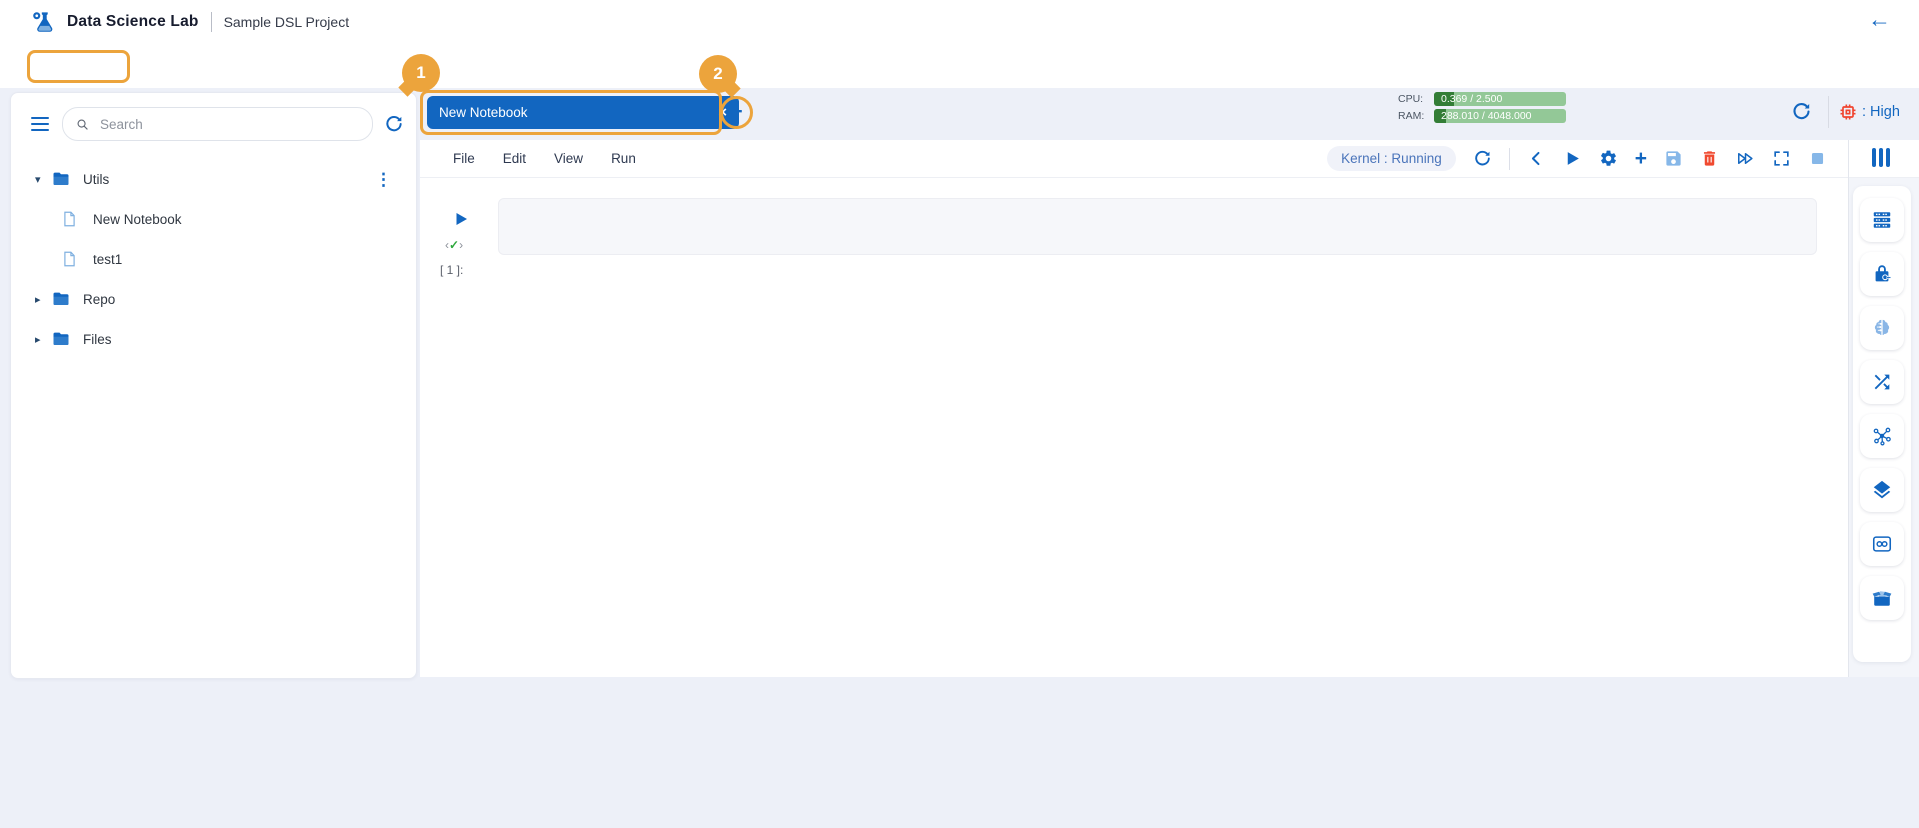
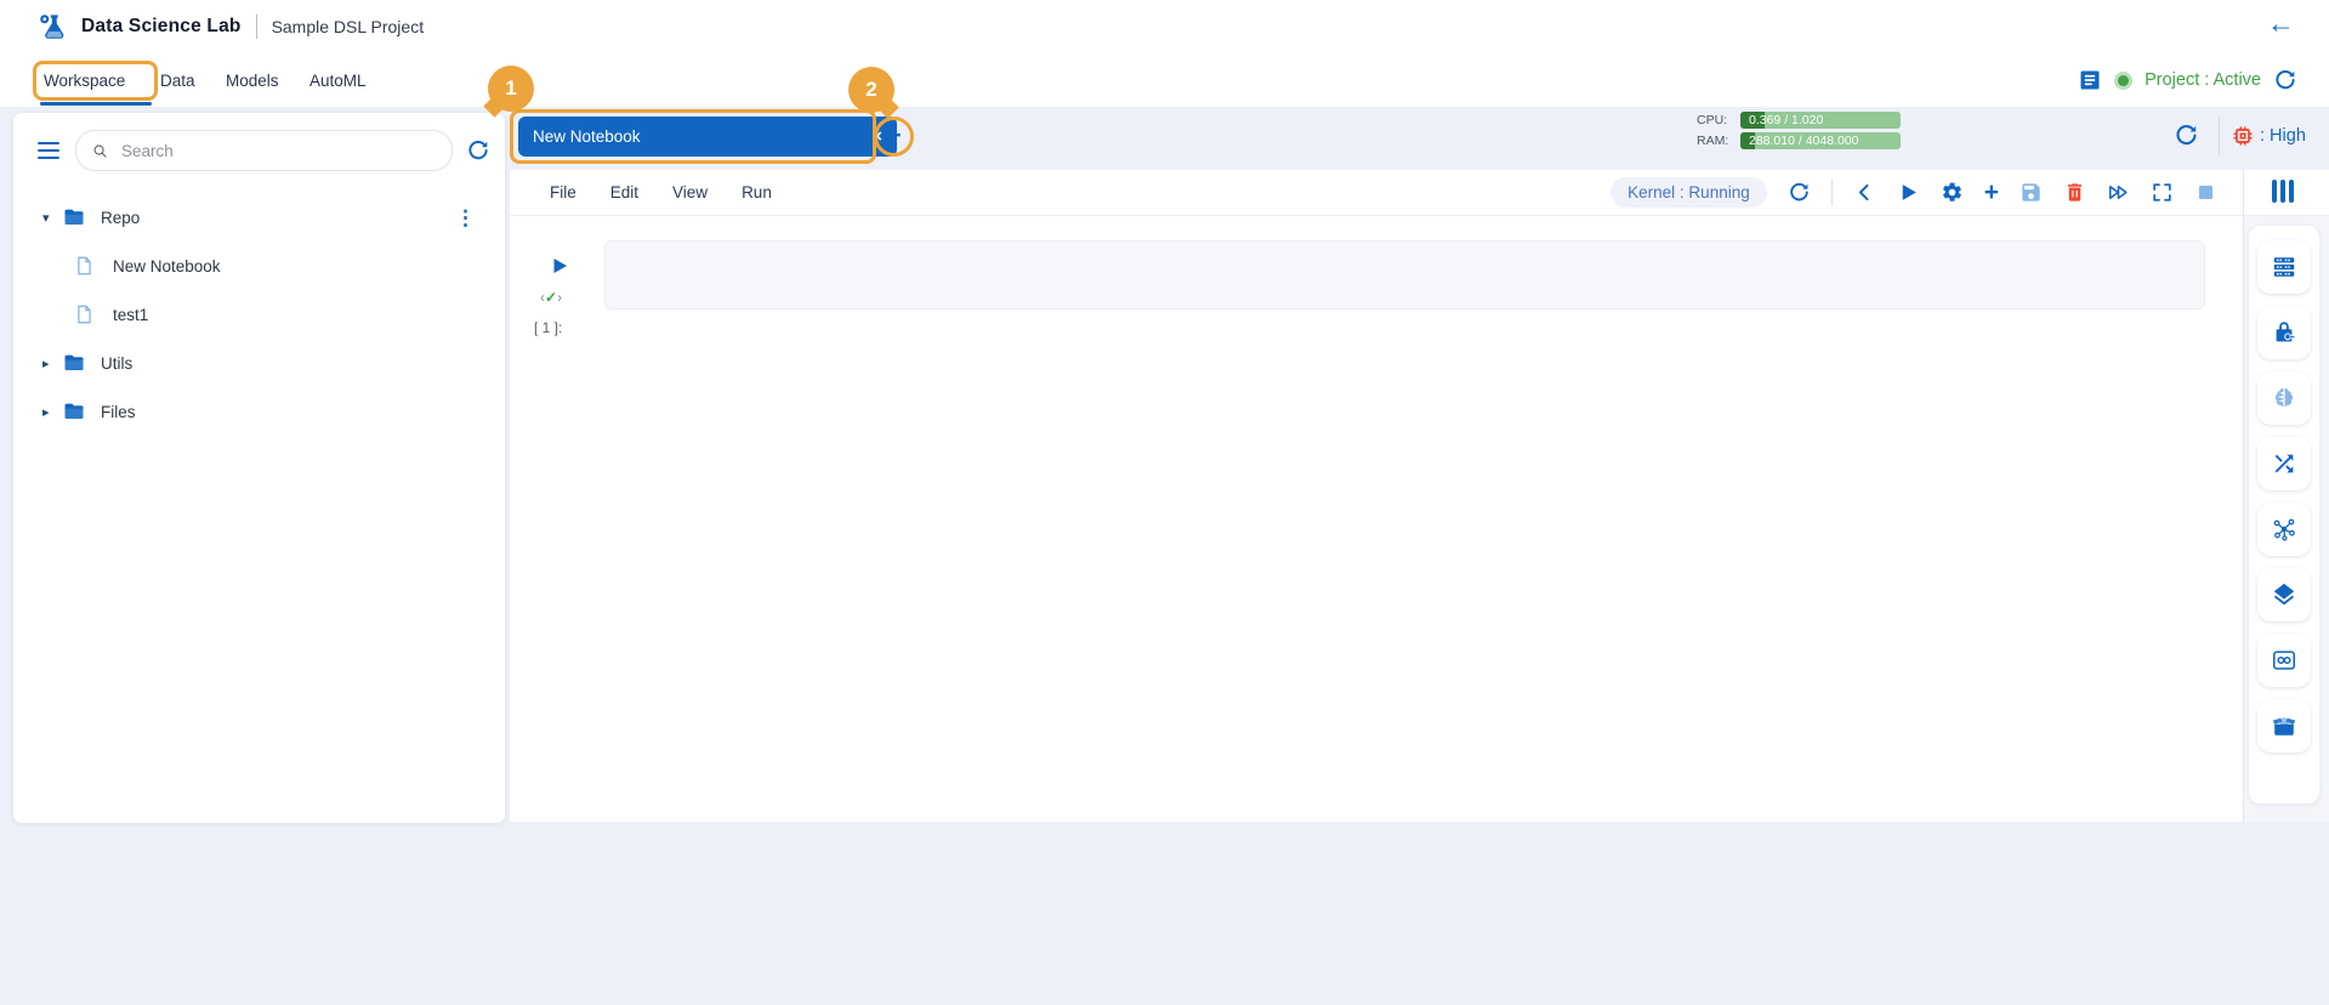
  Data Science Lab
  Sample DSL Project
  ←
+ Workspace
+ Data
+ Models
+ AutoML
+ Project : Active
  Search
  ▾
- Utils
+ Repo
  ⋮
  New Notebook
  test1
  ▸
- Repo
+ Utils
  ▸
  Files
  New Notebook
  ×
  +
  CPU:
- 0.369 / 2.500
+ 0.369 / 1.020
  RAM:
  288.010 / 4048.000
  : High
  File
  Edit
  View
  Run
  Kernel : Running
  +
  ‹✓›
  [ 1 ]:
  1
  2
